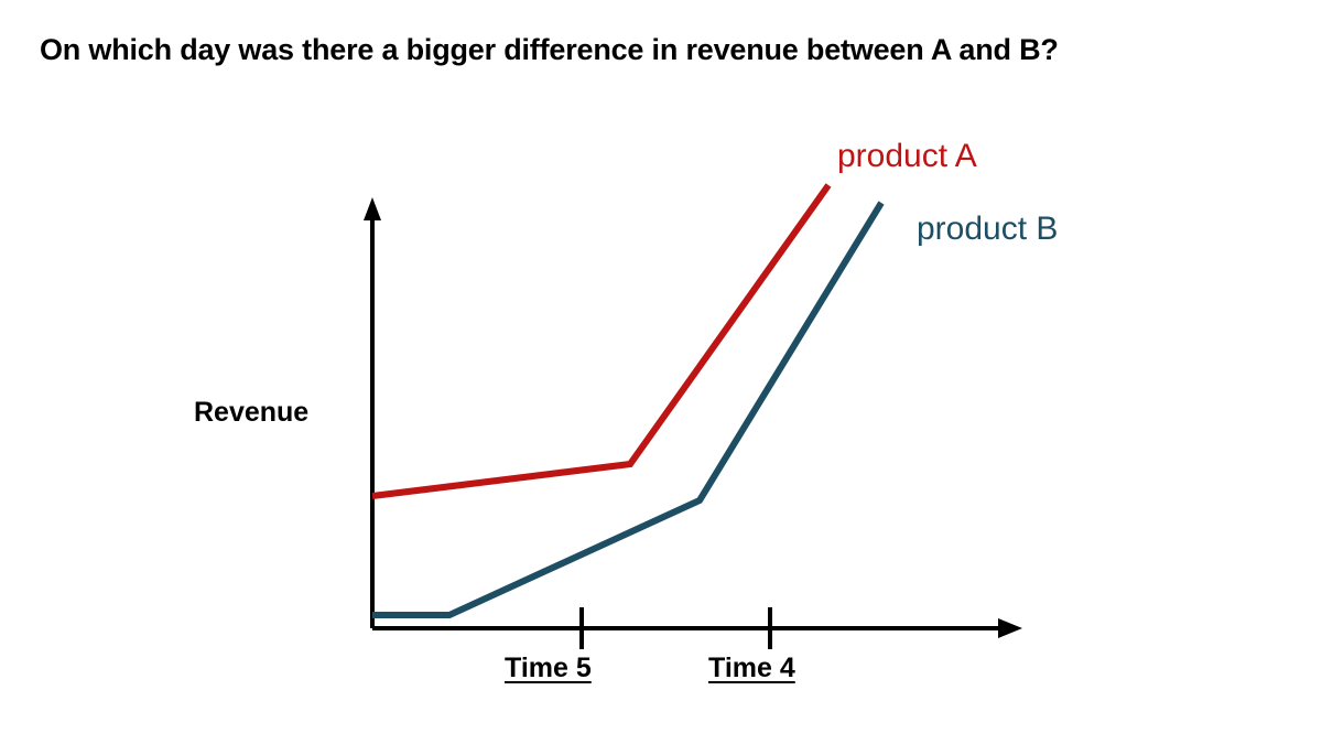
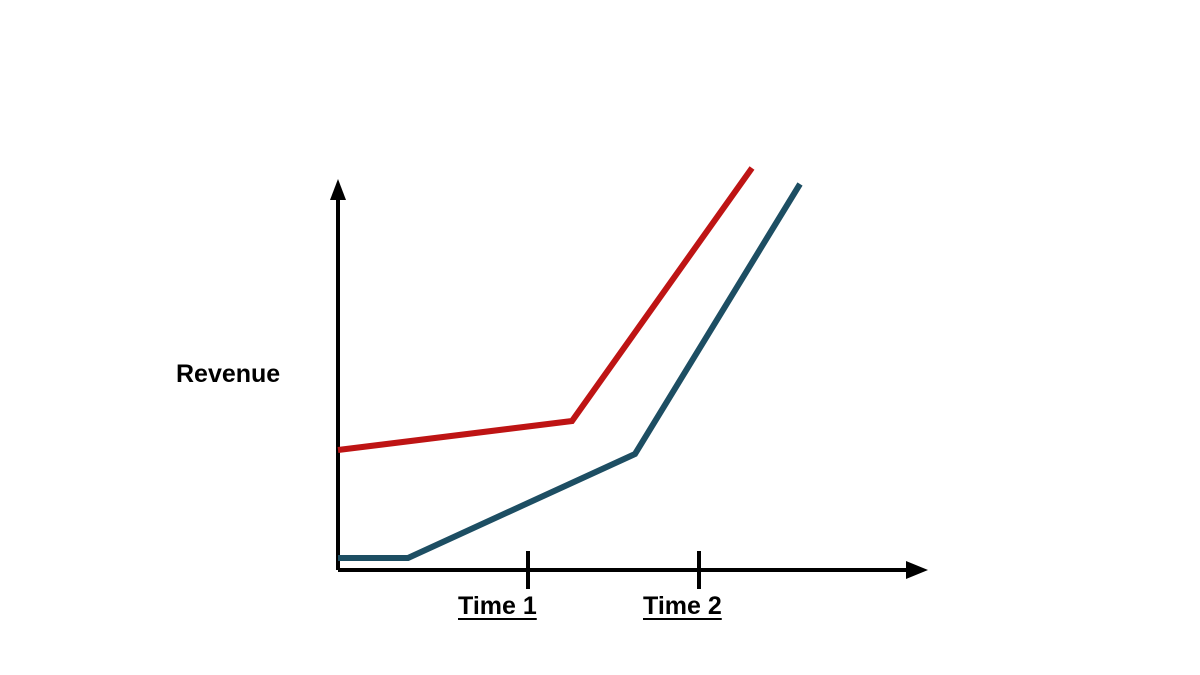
- On which day was there a bigger difference in revenue between A and B?
  Revenue
- Time 5
+ Time 1
- Time 4
+ Time 2
- product A
- product B
